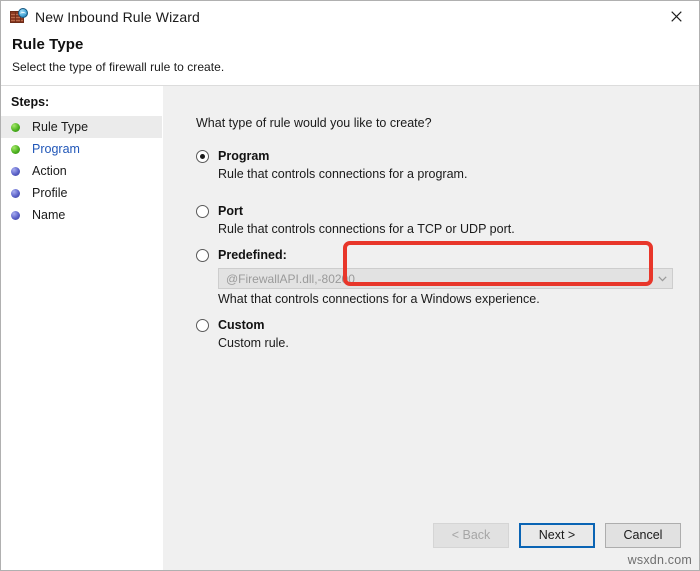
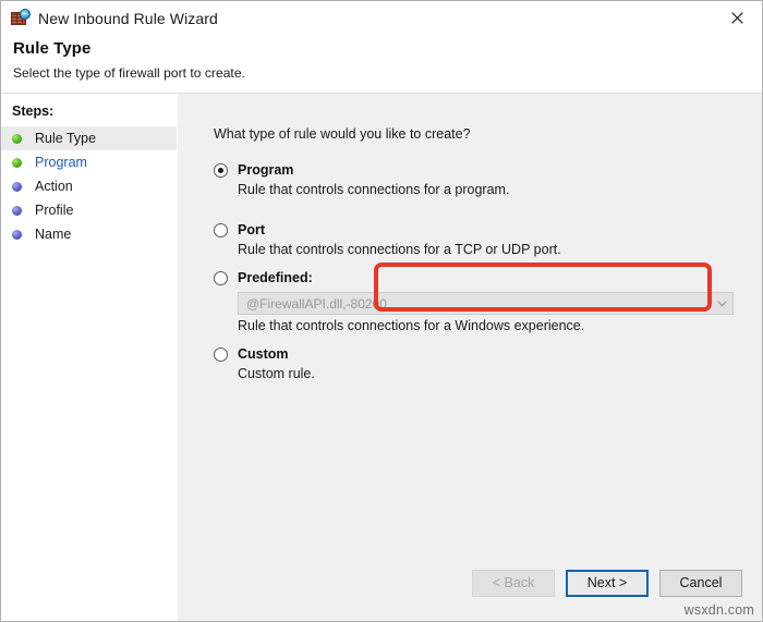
  New Inbound Rule Wizard
  Rule Type
- Select the type of firewall rule to create.
+ Select the type of firewall port to create.
  Steps:
  Rule Type
  Program
  Action
  Profile
  Name
  What type of rule would you like to create?
  Program
  Rule that controls connections for a program.
  Port
  Rule that controls connections for a TCP or UDP port.
  Predefined:
  @FirewallAPI.dll,-80200
- What that controls connections for a Windows experience.
+ Rule that controls connections for a Windows experience.
  Custom
  Custom rule.
  < Back
  Next >
  Cancel
  wsxdn.com
